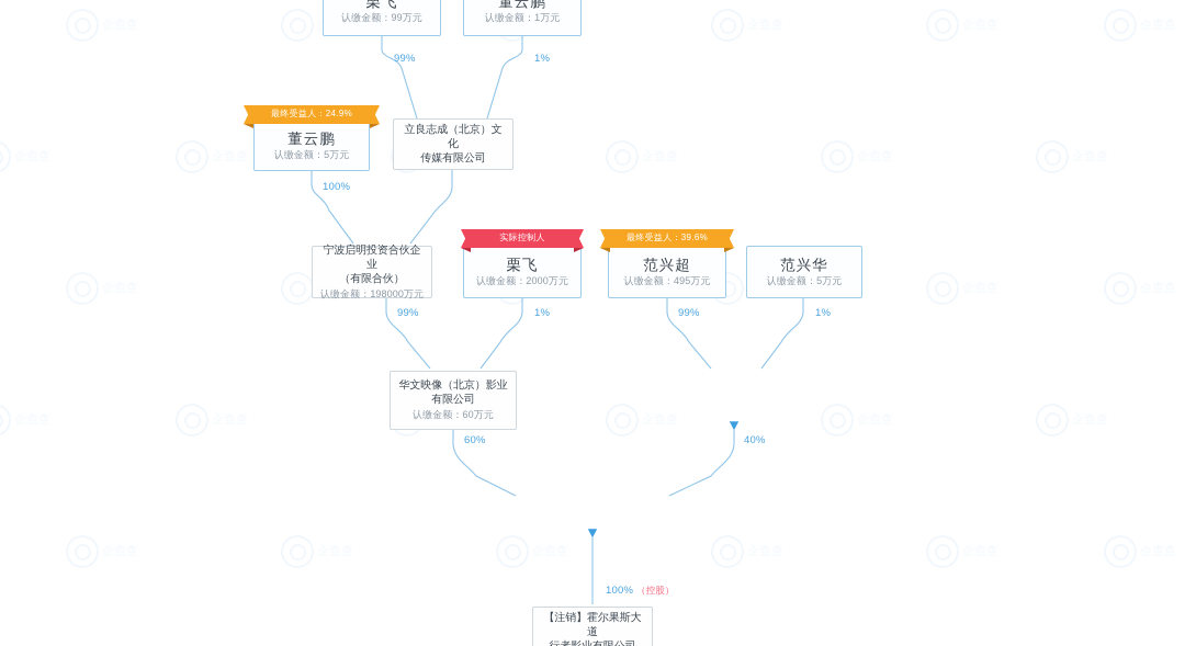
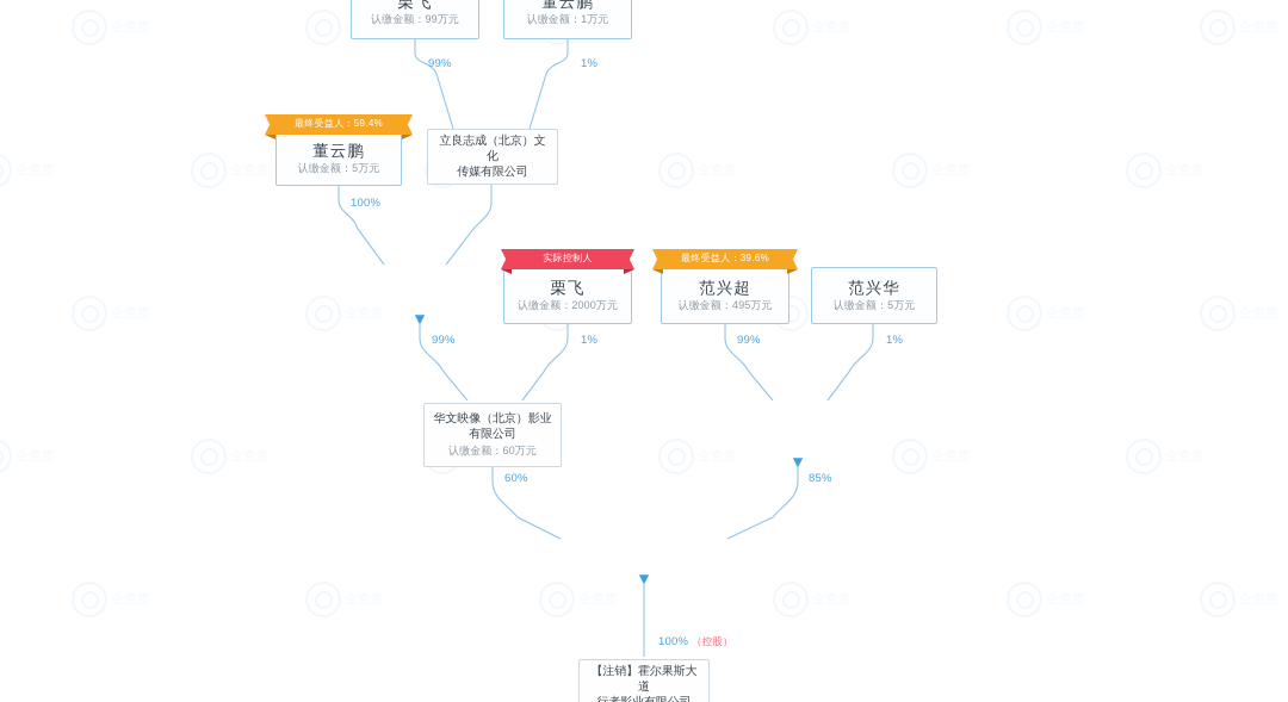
  栗飞
  认缴金额：99万元
  董云鹏
  认缴金额：1万元
- 最终受益人：24.9%
+ 最终受益人：59.4%
  董云鹏
  认缴金额：5万元
  立良志成（北京）文化
  传媒有限公司
- 宁波启明投资合伙企业
- （有限合伙）
- 认缴金额：198000万元
  实际控制人
  栗飞
  认缴金额：2000万元
  最终受益人：39.6%
  范兴超
  认缴金额：495万元
  范兴华
  认缴金额：5万元
  华文映像（北京）影业
  有限公司
  认缴金额：60万元
  【注销】霍尔果斯大道
  99%
  1%
  100%
  99%
  1%
  99%
  1%
  60%
- 40%
+ 85%
  100% （控股）
